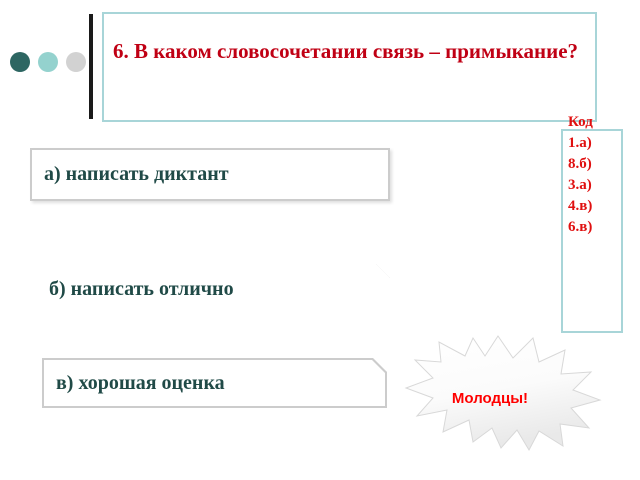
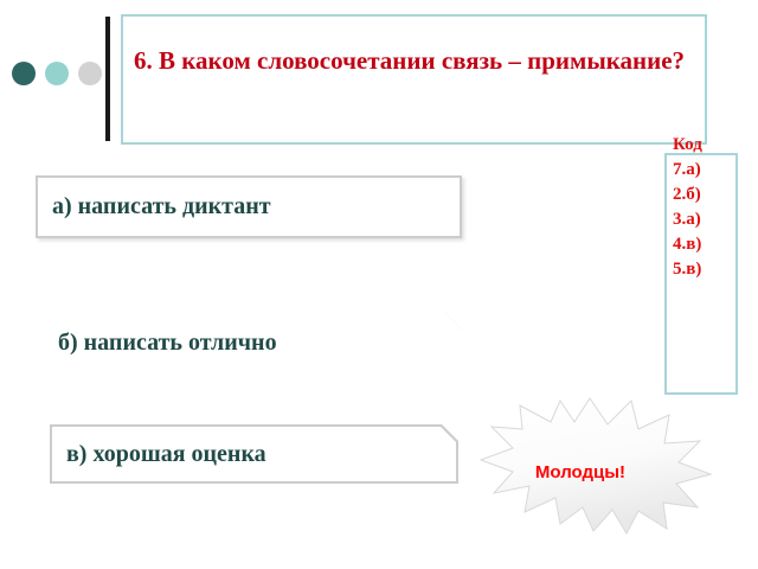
  6. В каком словосочетании связь – примыкание?
  Код
- 1.а)
+ 7.а)
- 8.б)
+ 2.б)
  3.а)
  4.в)
- 6.в)
+ 5.в)
  а) написать диктант
  б) написать отлично
  в) хорошая оценка
  Молодцы!
